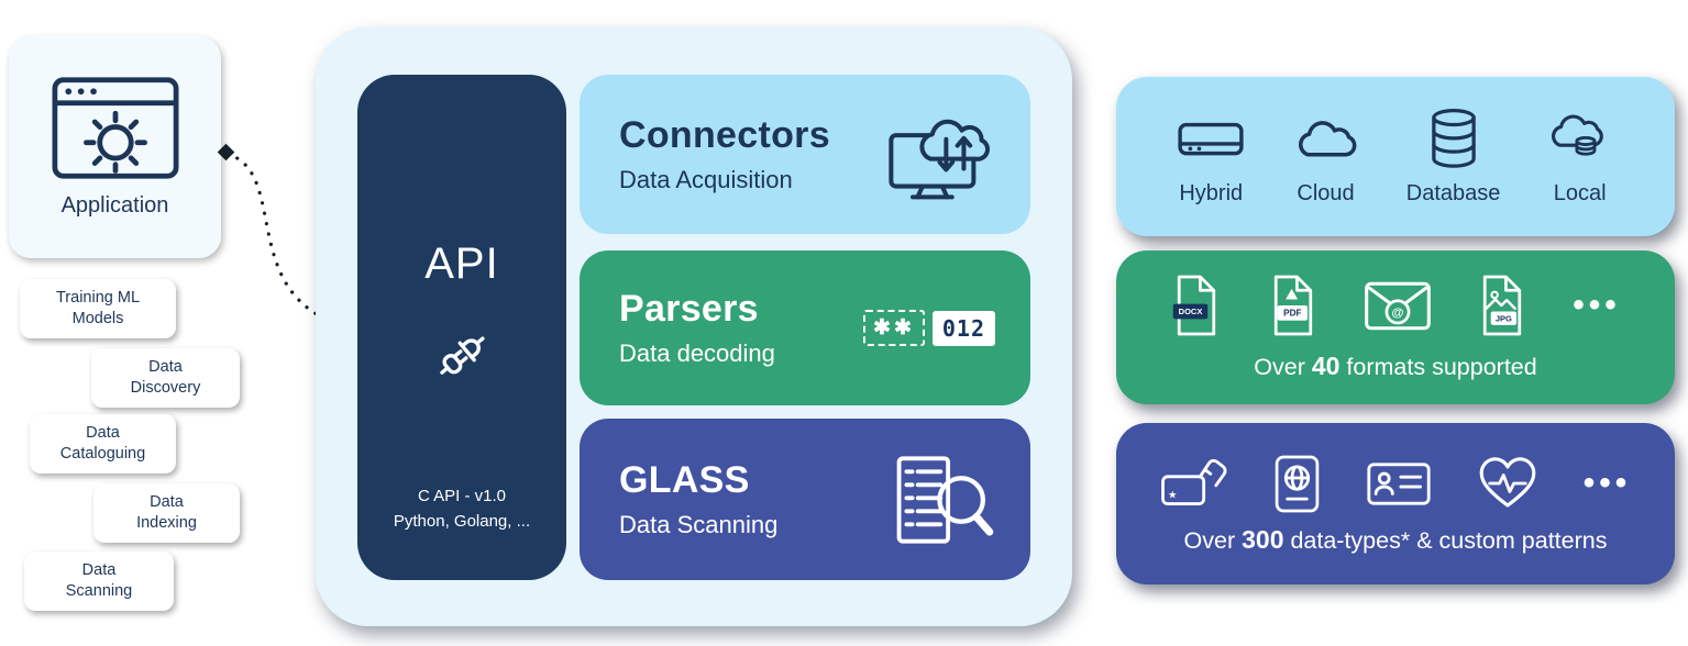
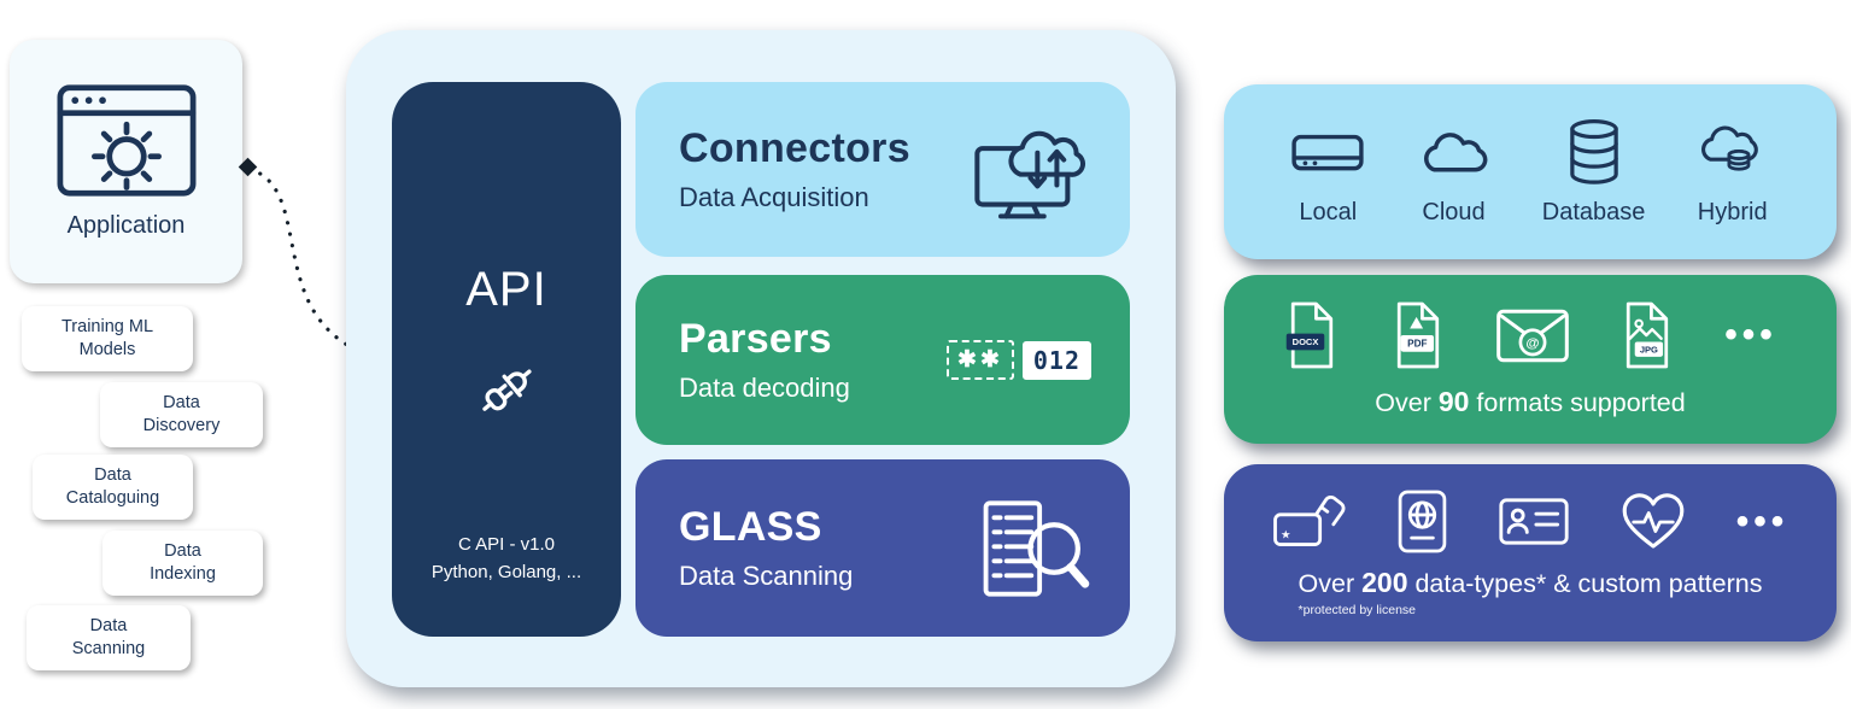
  Application
  Training ML
  Models
  Data
  Discovery
  Data
  Cataloguing
  Data
  Indexing
  Data
  Scanning
  API
  C API - v1.0
  Python, Golang, ...
  Connectors
  Data Acquisition
  Parsers
  Data decoding
  ✱✱
  012
  GLASS
  Data Scanning
- Hybrid
+ Local
  Cloud
  Database
- Local
+ Hybrid
  DOCX
  PDF
  @
  JPG
  •••
- Over 40 formats supported
+ Over 90 formats supported
  ★
  •••
- Over 300 data-types* & custom patterns
+ Over 200 data-types* & custom patterns
+ *protected by license
